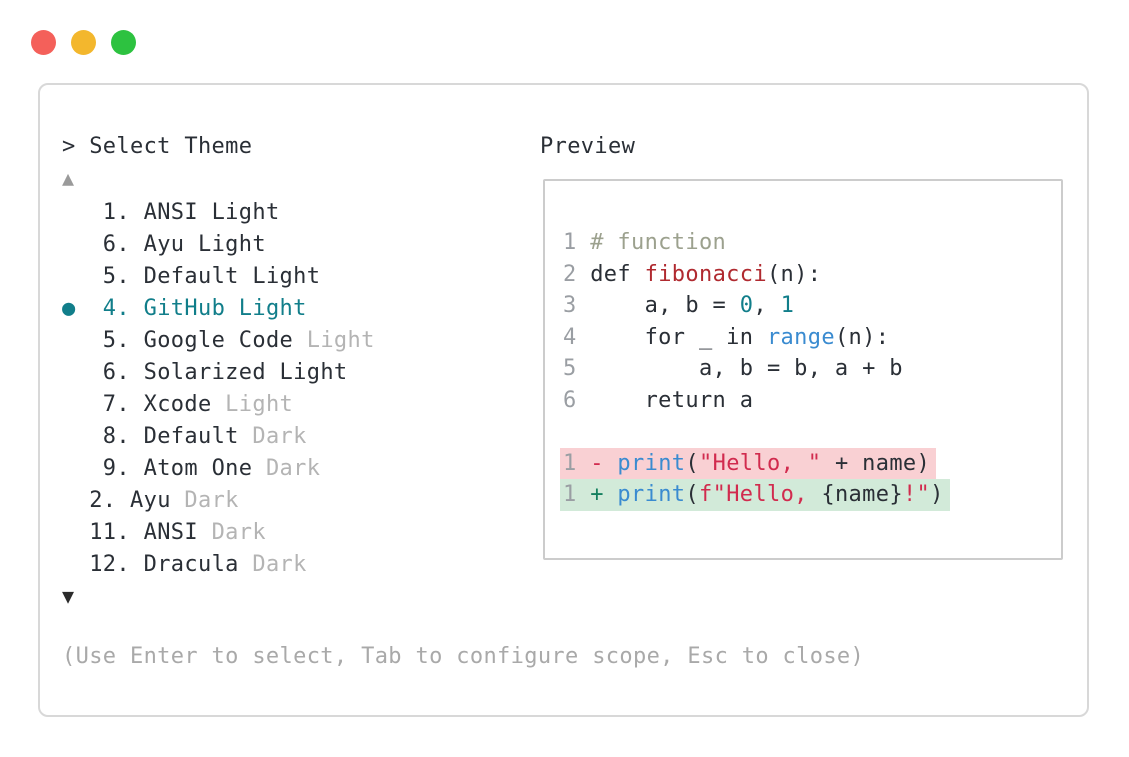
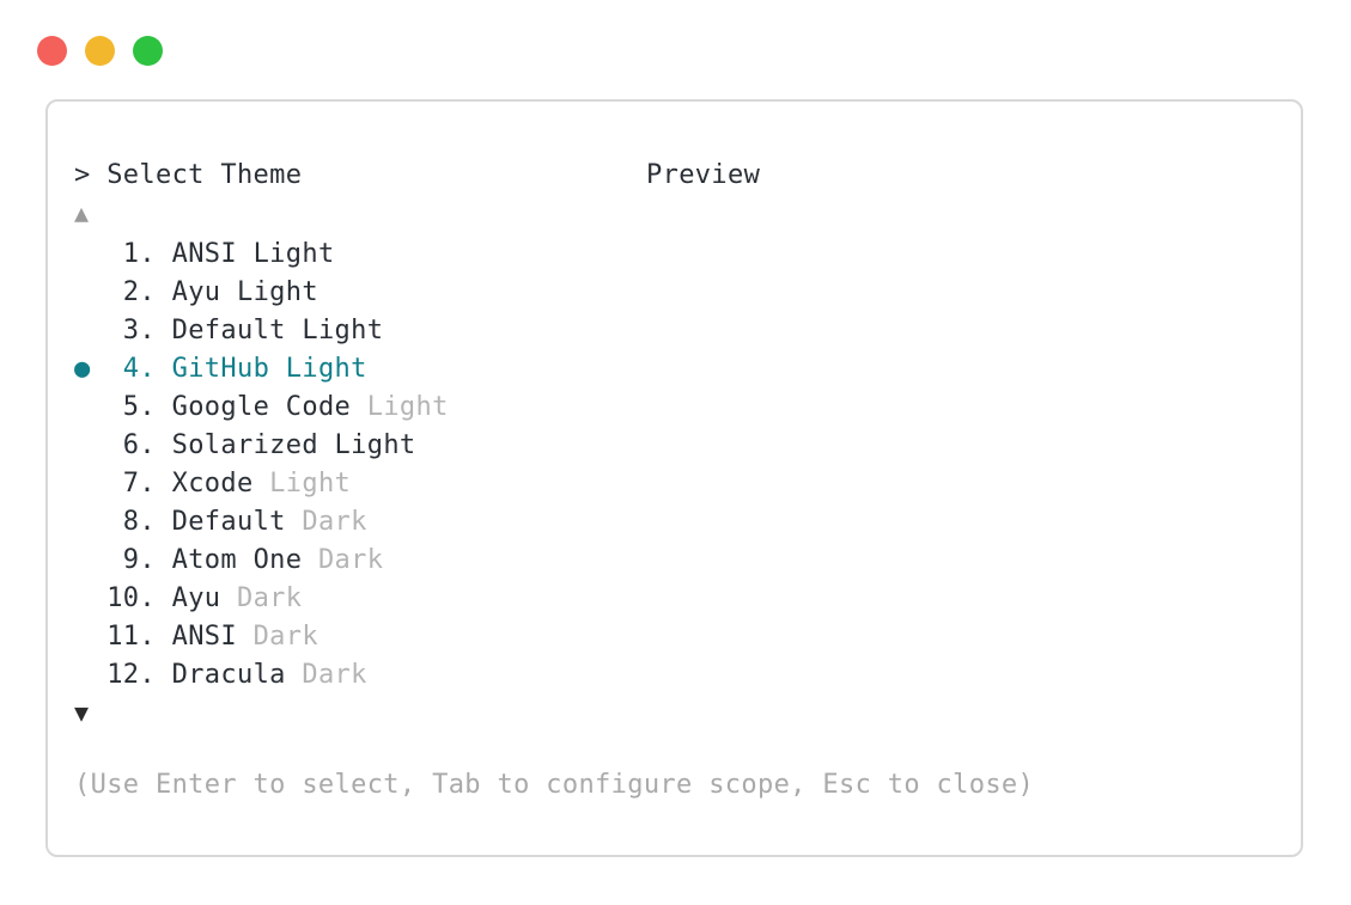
  > Select Theme
  ▲
  1. ANSI Light
- 6. Ayu Light
+ 2. Ayu Light
- 5. Default Light
+ 3. Default Light
  ● 4. GitHub Light
  5. Google Code Light
  6. Solarized Light
  7. Xcode Light
  8. Default Dark
  9. Atom One Dark
- 2. Ayu Dark
+ 10. Ayu Dark
  11. ANSI Dark
  12. Dracula Dark
  ▼
  (Use Enter to select, Tab to configure scope, Esc to close)
  Preview
- 1 # function
- 2 def fibonacci(n):
- 3 a, b = 0, 1
- 4 for _ in range(n):
- 5 a, b = b, a + b
- 6 return a
- 1 - print("Hello, " + name)
- 1 + print(f"Hello, {name}!")
